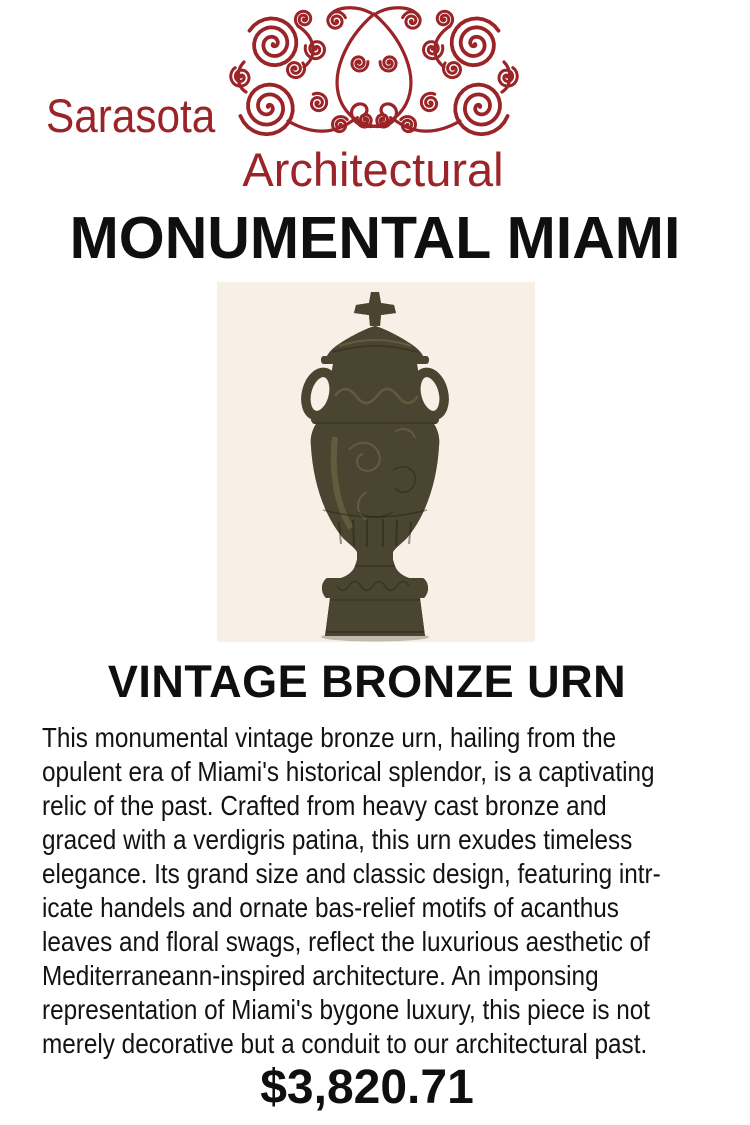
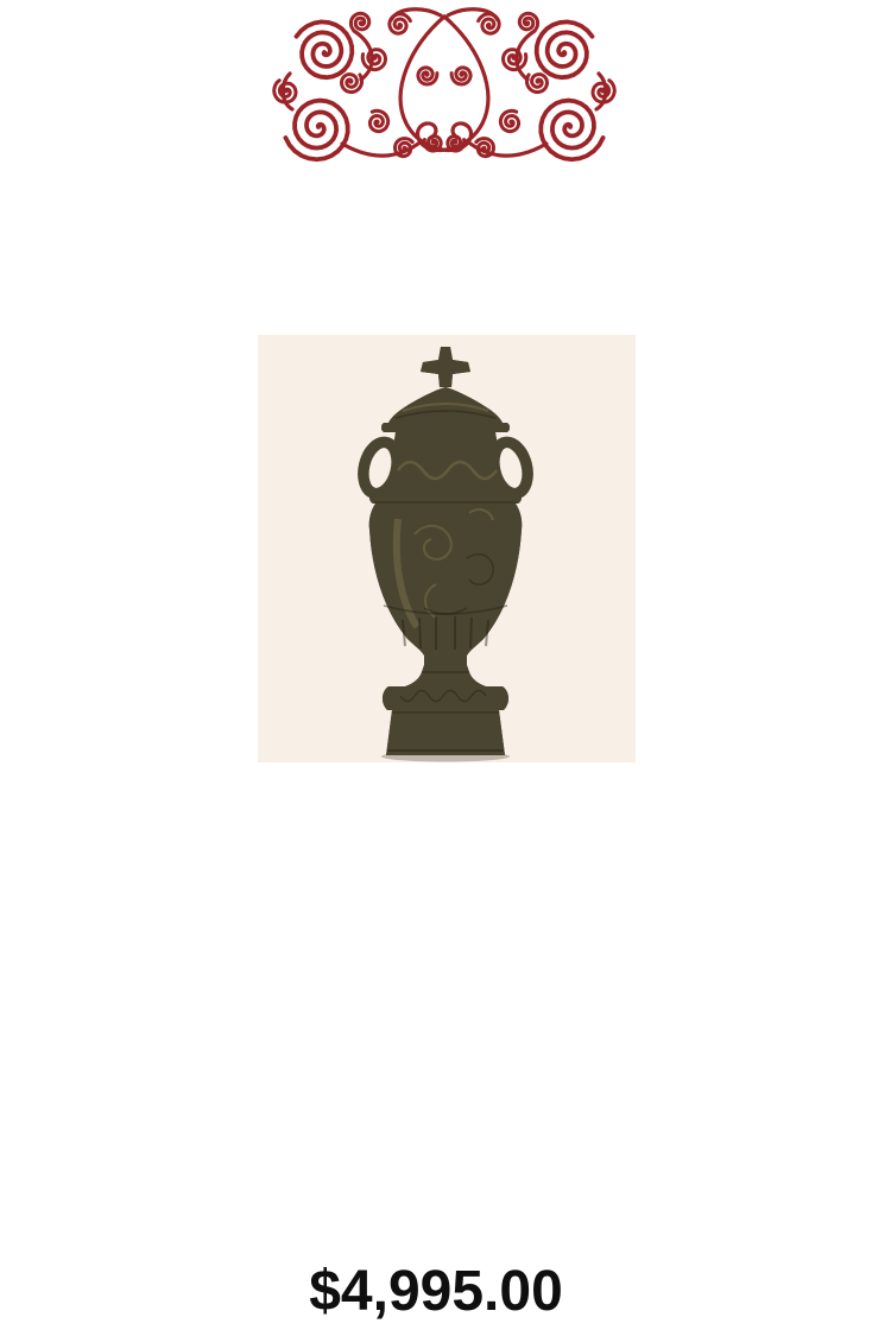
- Sarasota
- Architectural
- MONUMENTAL MIAMI
- VINTAGE BRONZE URN
- This monumental vintage bronze urn, hailing from the
- opulent era of Miami's historical splendor, is a captivating
- relic of the past. Crafted from heavy cast bronze and
- graced with a verdigris patina, this urn exudes timeless
- elegance. Its grand size and classic design, featuring intr-
- icate handels and ornate bas-relief motifs of acanthus
- leaves and floral swags, reflect the luxurious aesthetic of
- Mediterraneann-inspired architecture. An imponsing
- representation of Miami's bygone luxury, this piece is not
- merely decorative but a conduit to our architectural past.
- $3,820.71
+ $4,995.00
